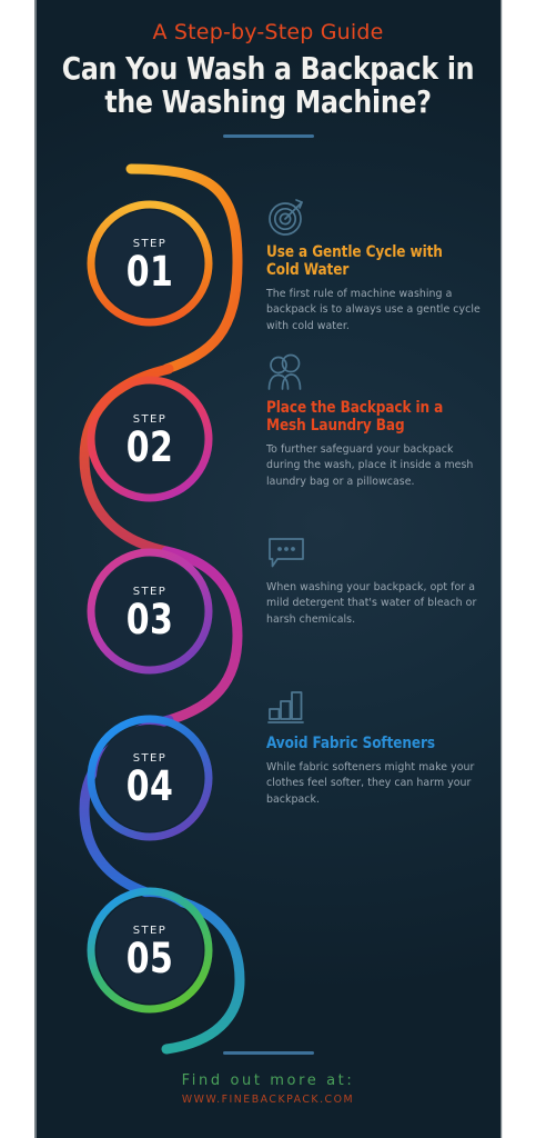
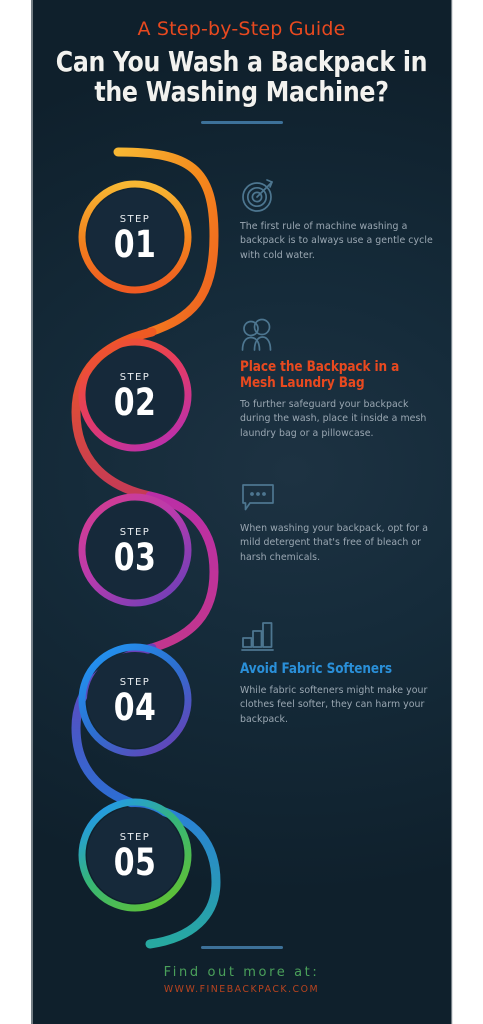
  A Step-by-Step Guide
  Can You Wash a Backpack in the Washing Machine?
  STEP
  01
  STEP
  02
  STEP
  03
  STEP
  04
  STEP
  05
- Use a Gentle Cycle with Cold Water
  The first rule of machine washing a backpack is to always use a gentle cycle with cold water.
  Place the Backpack in a Mesh Laundry Bag
  To further safeguard your backpack during the wash, place it inside a mesh laundry bag or a pillowcase.
- When washing your backpack, opt for a mild detergent that's water of bleach or harsh chemicals.
+ When washing your backpack, opt for a mild detergent that's free of bleach or harsh chemicals.
  Avoid Fabric Softeners
  While fabric softeners might make your clothes feel softer, they can harm your backpack.
  Find out more at:
  WWW.FINEBACKPACK.COM
